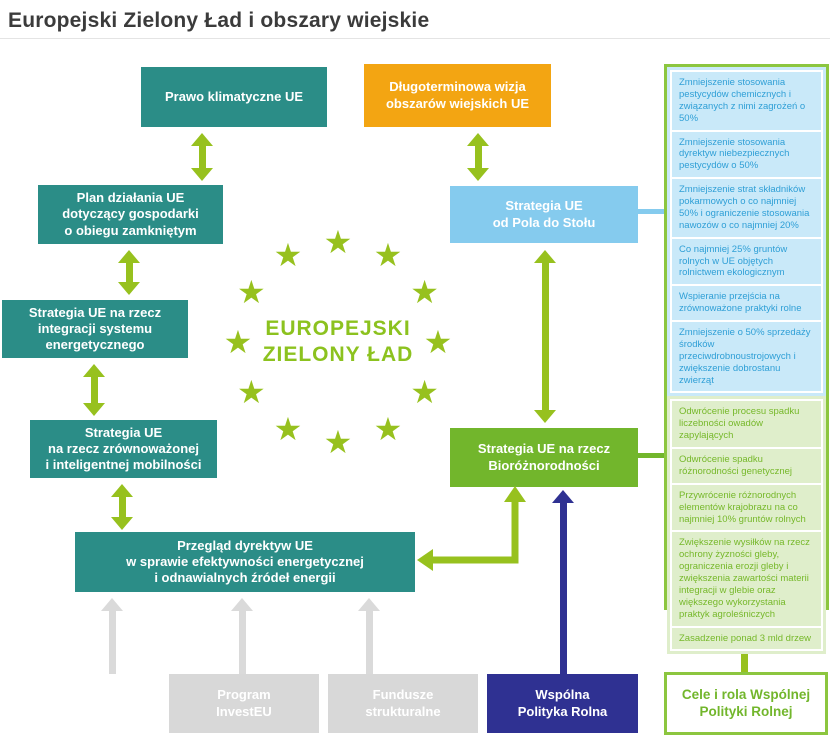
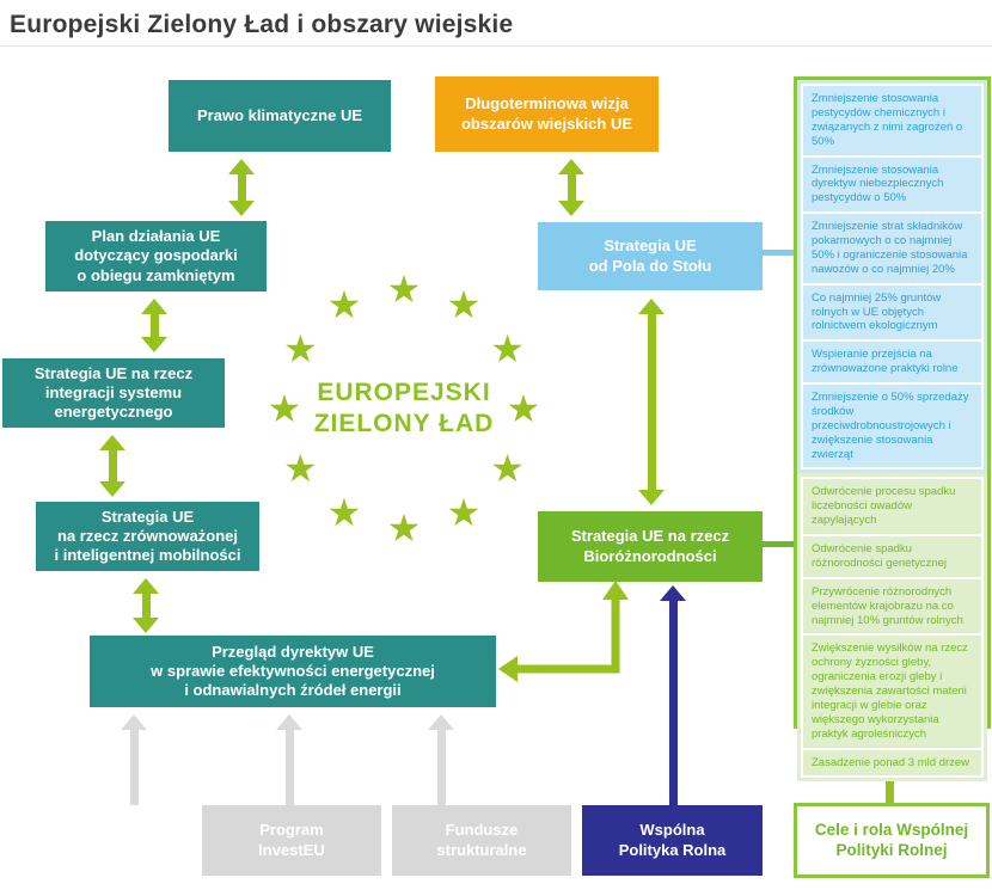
  Europejski Zielony Ład i obszary wiejskie
  Prawo klimatyczne UE
  Plan działania UE
  dotyczący gospodarki
  o obiegu zamkniętym
  Strategia UE na rzecz
  integracji systemu
  energetycznego
  Strategia UE
  na rzecz zrównoważonej
  i inteligentnej mobilności
  Przegląd dyrektyw UE
  w sprawie efektywności energetycznej
  i odnawialnych źródeł energii
  Długoterminowa wizja
  obszarów wiejskich UE
  Strategia UE
  od Pola do Stołu
  Strategia UE na rzecz
  Bioróżnorodności
  Program
  InvestEU
  Fundusze
  strukturalne
  Wspólna
  Polityka Rolna
  Cele i rola Wspólnej
  Polityki Rolnej
  ★
  ★
  ★
  ★
  ★
  ★
  ★
  ★
  ★
  ★
  ★
  ★
  EUROPEJSKI
  ZIELONY ŁAD
  Zmniejszenie stosowania pestycydów chemicznych i związanych z nimi zagrożeń o 50%
  Zmniejszenie stosowania dyrektyw niebezpiecznych pestycydów o 50%
  Zmniejszenie strat składników pokarmowych o co najmniej 50% i ograniczenie stosowania nawozów o co najmniej 20%
  Co najmniej 25% gruntów rolnych w UE objętych rolnictwem ekologicznym
  Wspieranie przejścia na zrównoważone praktyki rolne
- Zmniejszenie o 50% sprzedaży środków przeciwdrobnoustrojowych i zwiększenie dobrostanu zwierząt
+ Zmniejszenie o 50% sprzedaży środków przeciwdrobnoustrojowych i zwiększenie stosowania zwierząt
  Odwrócenie procesu spadku liczebności owadów zapylających
  Odwrócenie spadku różnorodności genetycznej
  Przywrócenie różnorodnych elementów krajobrazu na co najmniej 10% gruntów rolnych
  Zwiększenie wysiłków na rzecz ochrony żyzności gleby, ograniczenia erozji gleby i zwiększenia zawartości materii integracji w glebie oraz większego wykorzystania praktyk agroleśniczych
  Zasadzenie ponad 3 mld drzew
